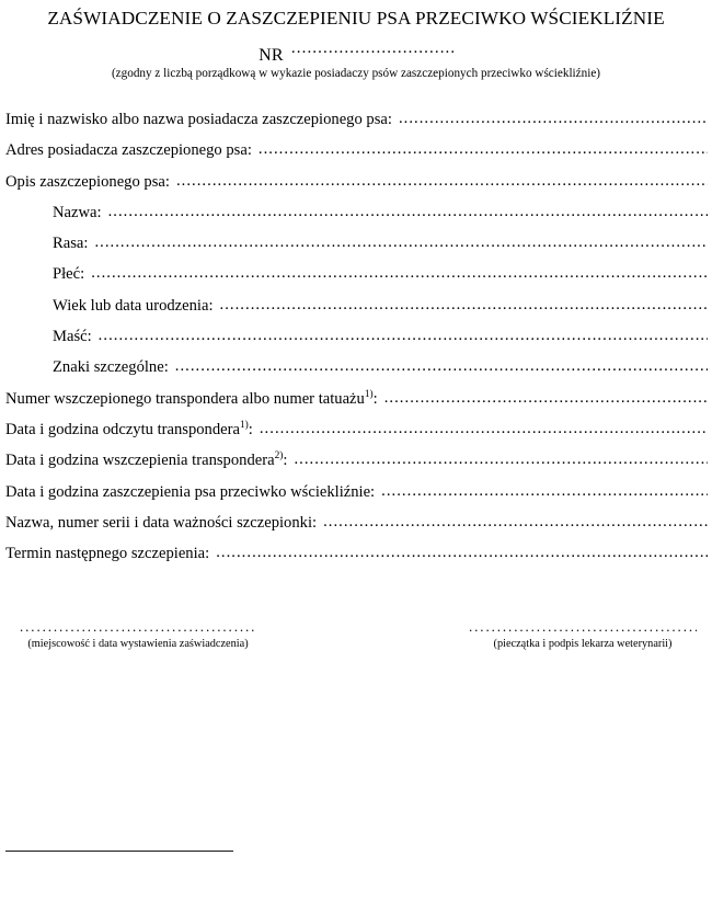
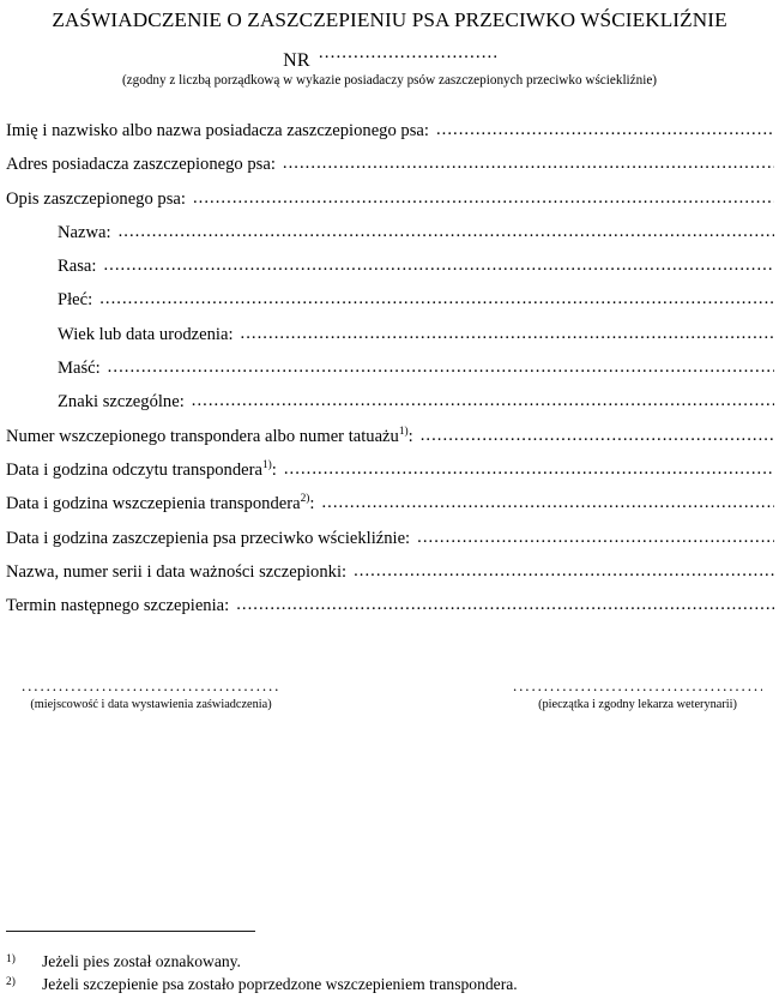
  ZAŚWIADCZENIE O ZASZCZEPIENIU PSA PRZECIWKO WŚCIEKLIŹNIE
  NR ...............................
  (zgodny z liczbą porządkową w wykazie posiadaczy psów zaszczepionych przeciwko wściekliźnie)
  Imię i nazwisko albo nazwa posiadacza zaszczepionego psa:
  Adres posiadacza zaszczepionego psa:
  Opis zaszczepionego psa:
  .......................................................................................................
  Nazwa:
  .....................................................................................................................
  Rasa:
  .......................................................................................................................
  Płeć:
  ........................................................................................................................
  Wiek lub data urodzenia:
  Maść:
  ......................................................................................................................
  Znaki szczególne:
  .......................................................................................................
  Numer wszczepionego transpondera albo numer tatuażu1):
  Data i godzina odczytu transpondera1):
  Data i godzina wszczepienia transpondera2):
  Data i godzina zaszczepienia psa przeciwko wściekliźnie:
  Nazwa, numer serii i data ważności szczepionki:
  Termin następnego szczepienia:
  ..........................................
  (miejscowość i data wystawienia zaświadczenia)
  ........................................
- (pieczątka i podpis lekarza weterynarii)
+ (pieczątka i zgodny lekarza weterynarii)
+ 1)
+ Jeżeli pies został oznakowany.
+ 2)
+ Jeżeli szczepienie psa zostało poprzedzone wszczepieniem transpondera.
